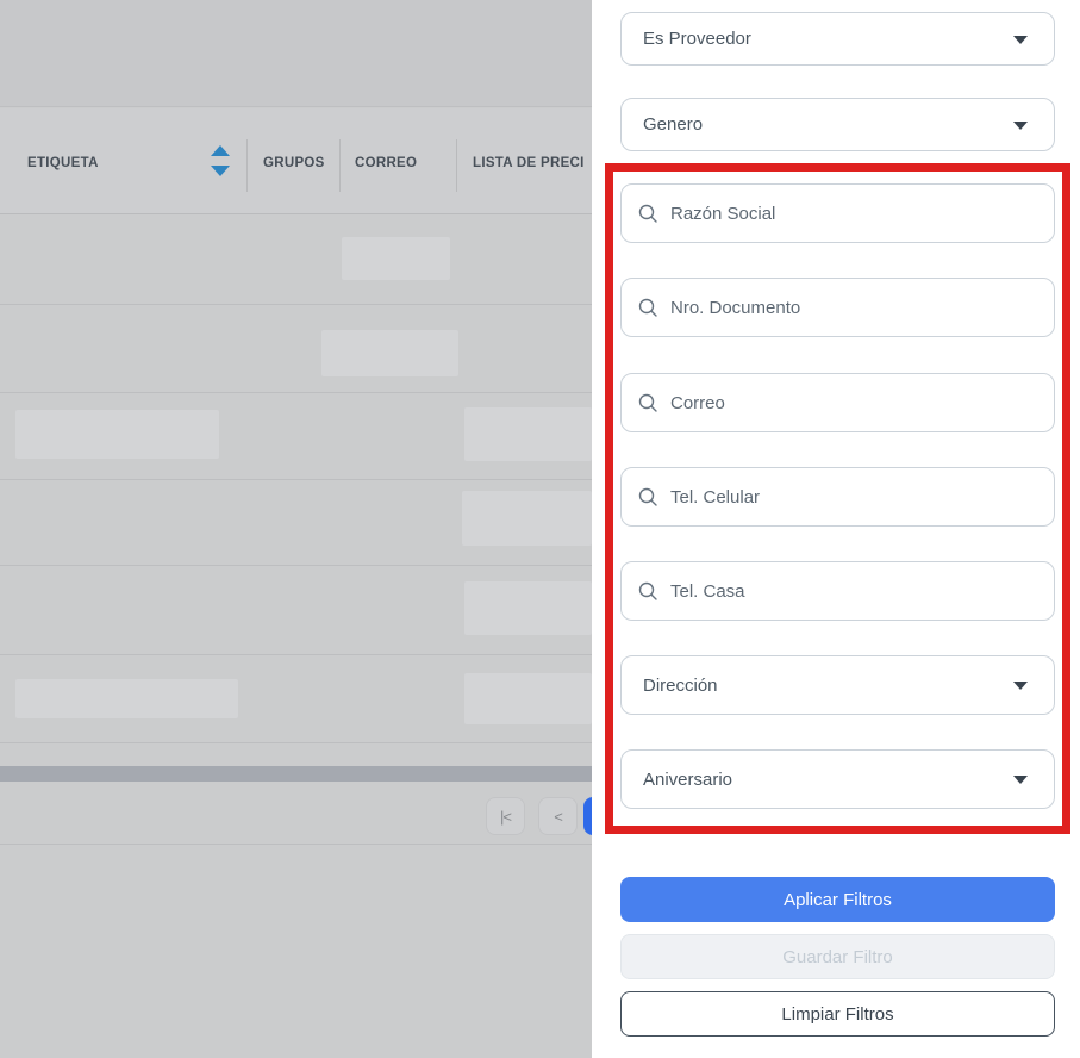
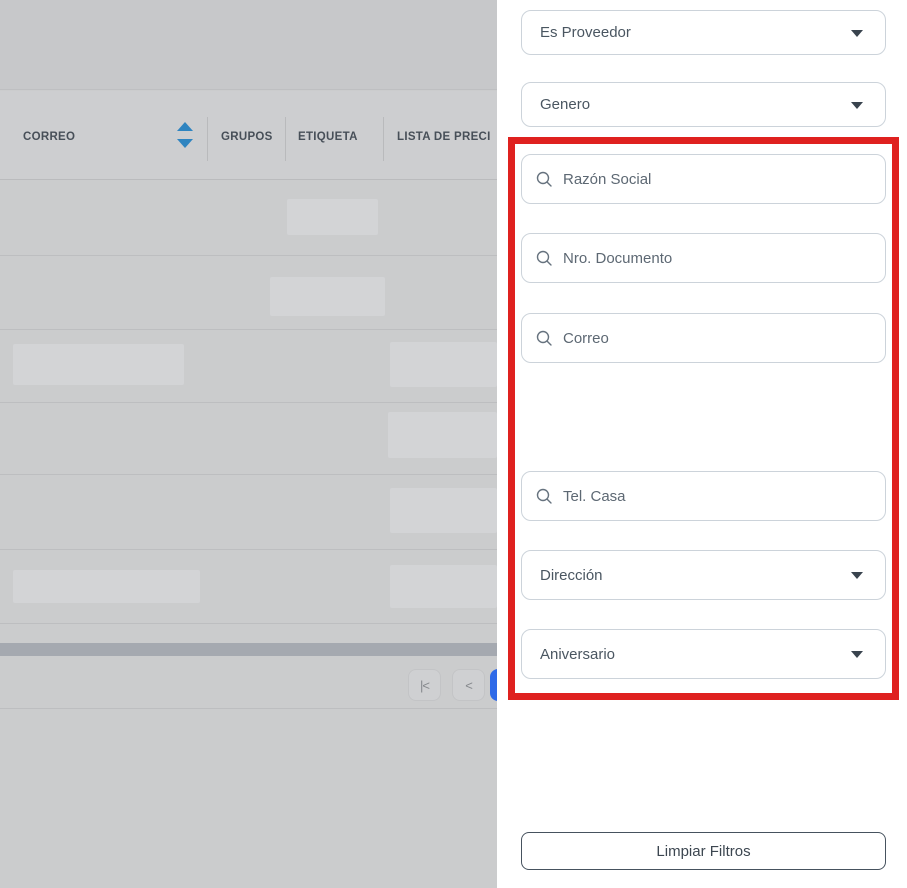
- ETIQUETA
+ CORREO
  GRUPOS
- CORREO
+ ETIQUETA
  LISTA DE PRECI
  |<
  <
  Es Proveedor
  Genero
  Razón Social
  Nro. Documento
  Correo
- Tel. Celular
  Tel. Casa
  Dirección
  Aniversario
- Aplicar Filtros
- Guardar Filtro
  Limpiar Filtros
